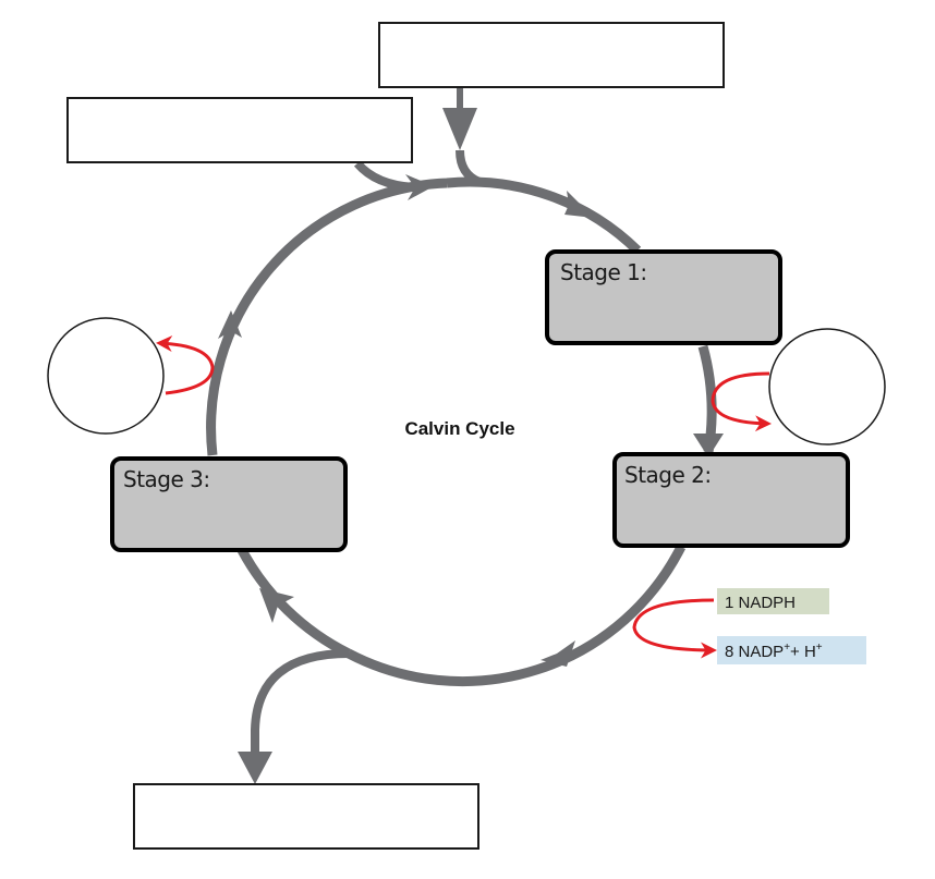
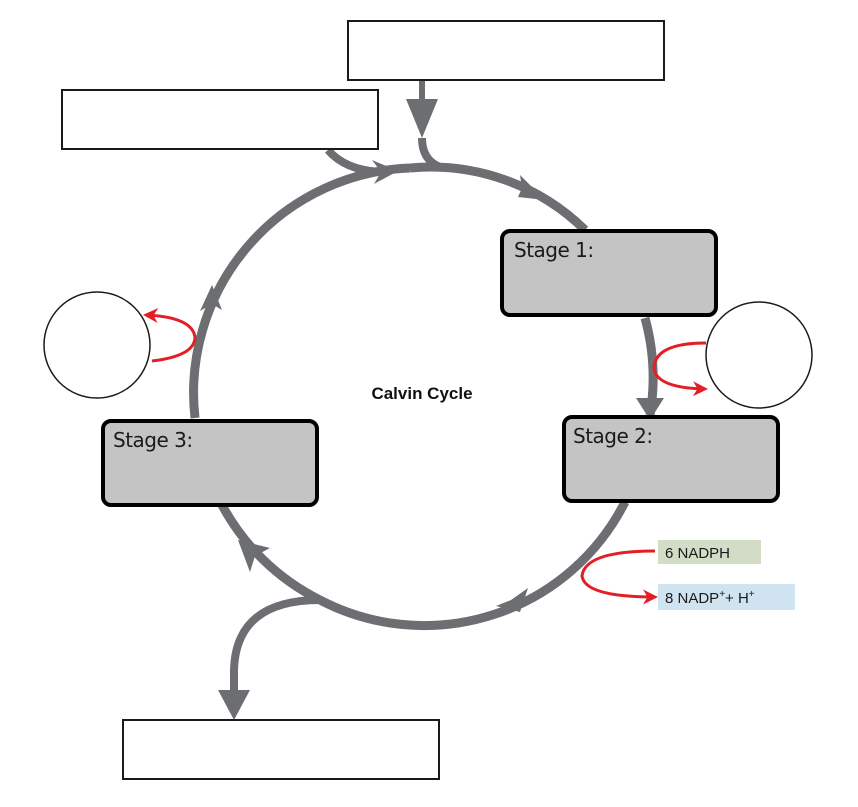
  Stage 1:
  Stage 2:
  Stage 3:
  Calvin Cycle
- 1 NADPH
+ 6 NADPH
  8 NADP++ H+
